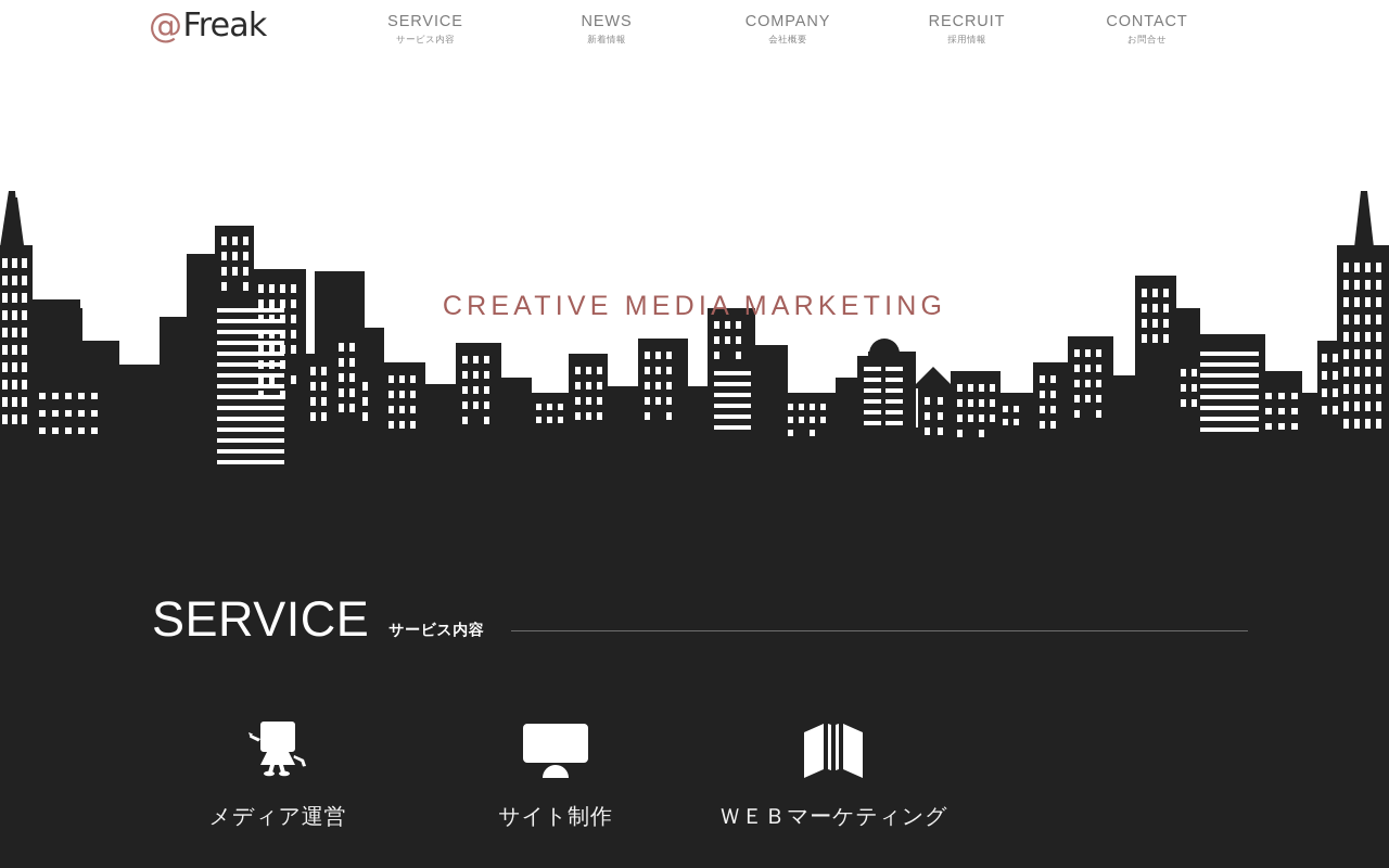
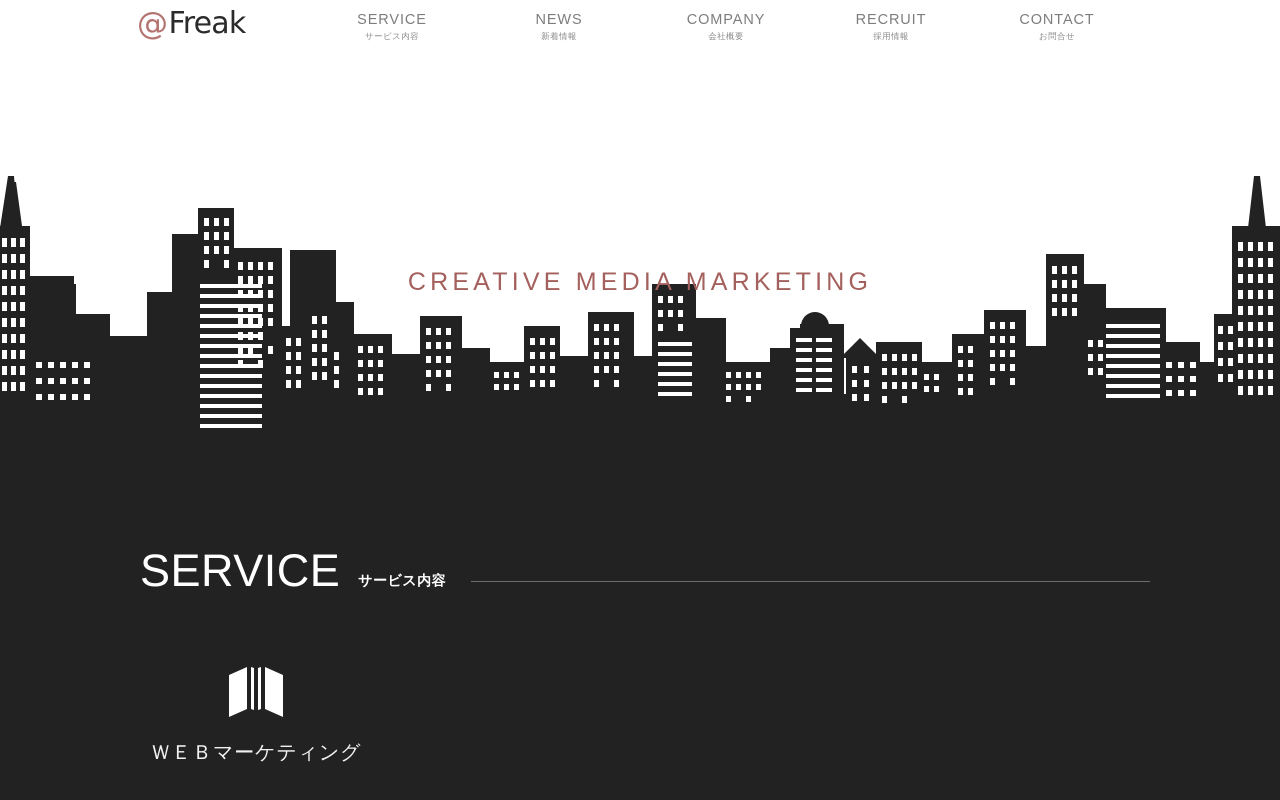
  @
  Freak
  SERVICE
  サービス内容
  NEWS
  新着情報
  COMPANY
  会社概要
  RECRUIT
  採用情報
  CONTACT
  お問合せ
  CREATIVE MEDIA MARKETING
  SERVICE
  サービス内容
- メディア運営
- サイト制作
  ＷＥＢマーケティング
